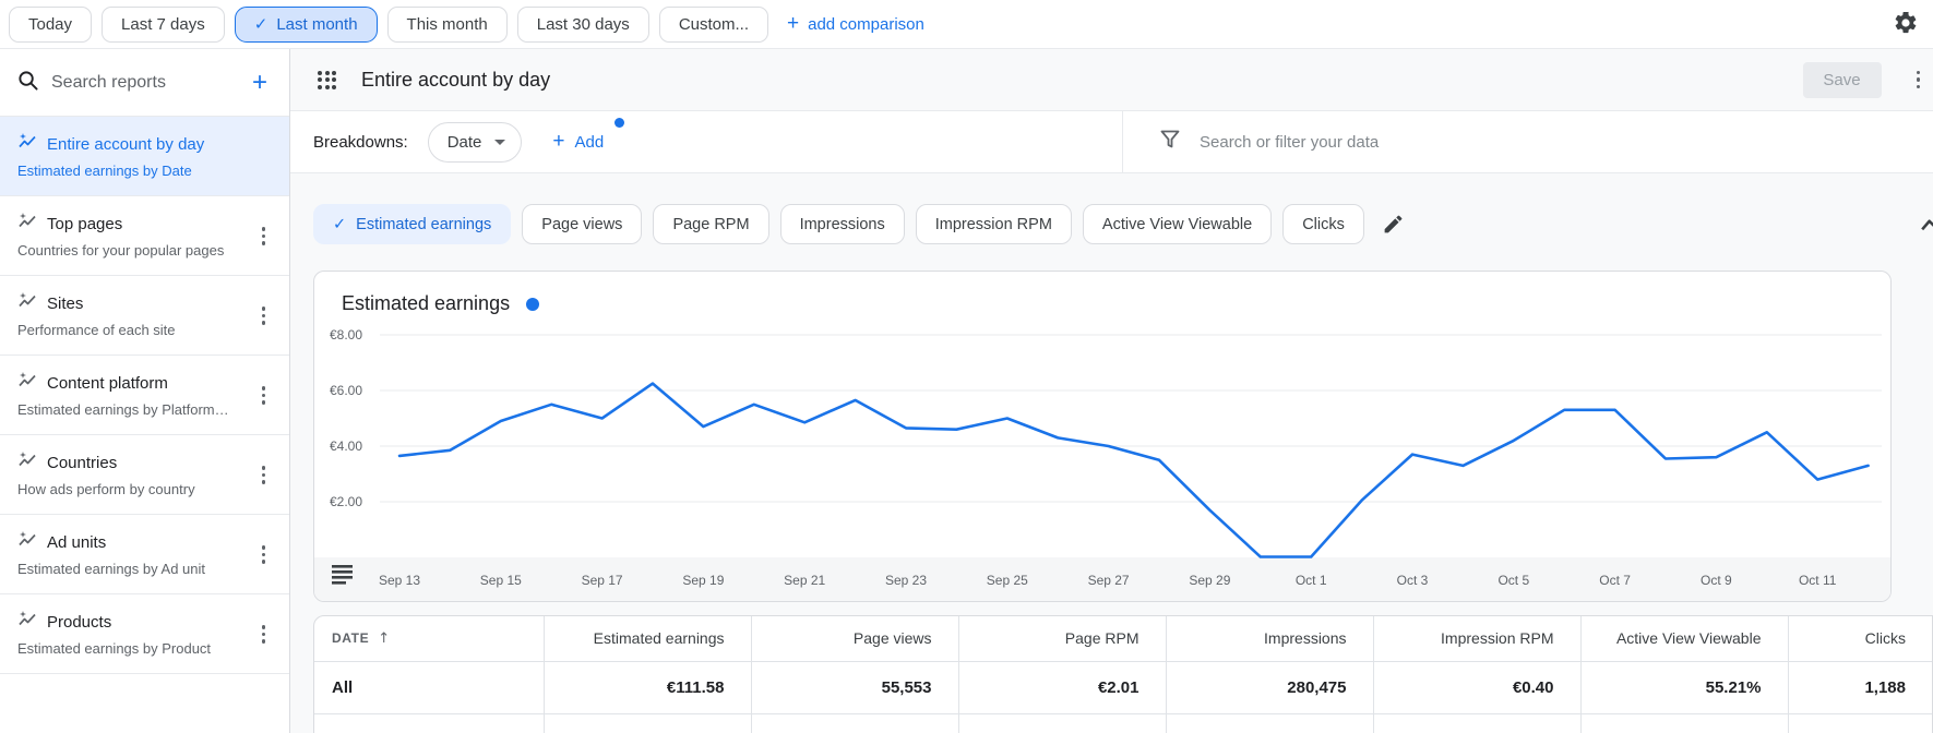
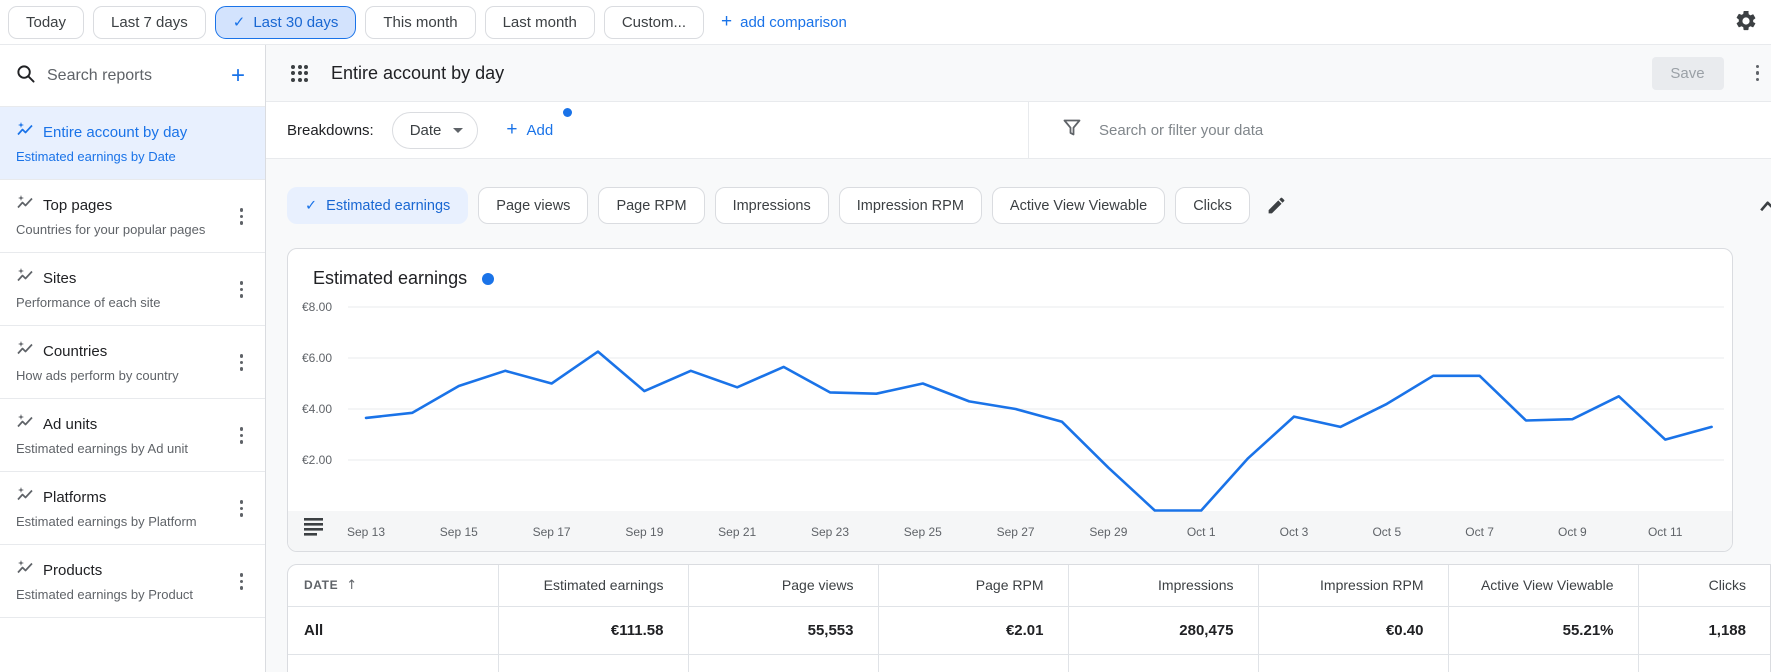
  Today
  Last 7 days
  ✓
- Last month
+ Last 30 days
  This month
- Last 30 days
+ Last month
  Custom...
  +
  add comparison
  Search reports
  +
  Entire account by day
  Estimated earnings by Date
  Top pages
  Countries for your popular pages
  Sites
  Performance of each site
- Content platform
- Estimated earnings by Platform…
  Countries
  How ads perform by country
  Ad units
  Estimated earnings by Ad unit
+ Platforms
+ Estimated earnings by Platform
  Products
  Estimated earnings by Product
  Entire account by day
  Save
  Breakdowns:
  Date
  +
  Add
  Search or filter your data
  ✓
  Estimated earnings
  Page views
  Page RPM
  Impressions
  Impression RPM
  Active View Viewable
  Clicks
  Estimated earnings
  €2.00
  €4.00
  €6.00
  €8.00
  Sep 13
  Sep 15
  Sep 17
  Sep 19
  Sep 21
  Sep 23
  Sep 25
  Sep 27
  Sep 29
  Oct 1
  Oct 3
  Oct 5
  Oct 7
  Oct 9
  Oct 11
  DATE ↑	Estimated earnings	Page views	Page RPM	Impressions	Impression RPM	Active View Viewable	Clicks
  All	€111.58	55,553	€2.01	280,475	€0.40	55.21%	1,188
